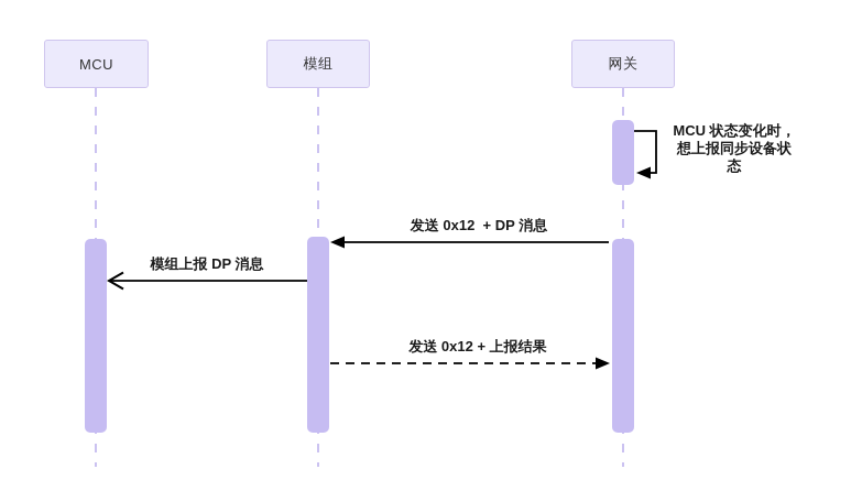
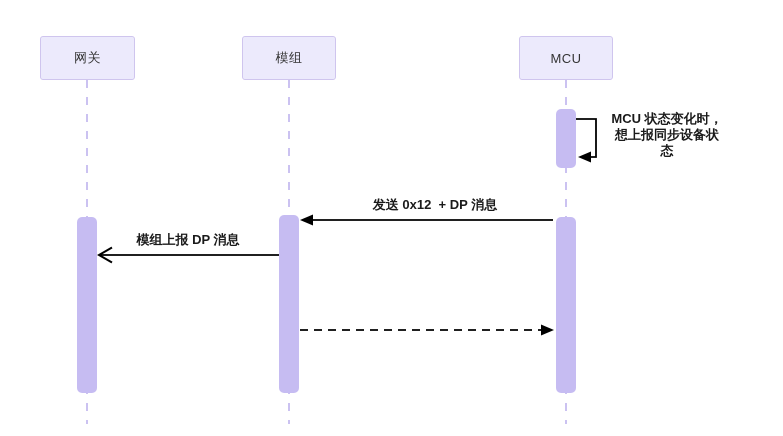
- MCU
+ 网关
  模组
- 网关
+ MCU
  MCU 状态变化时，
  想上报同步设备状态
  发送 0x12 + DP 消息
  模组上报 DP 消息
- 发送 0x12 + 上报结果
